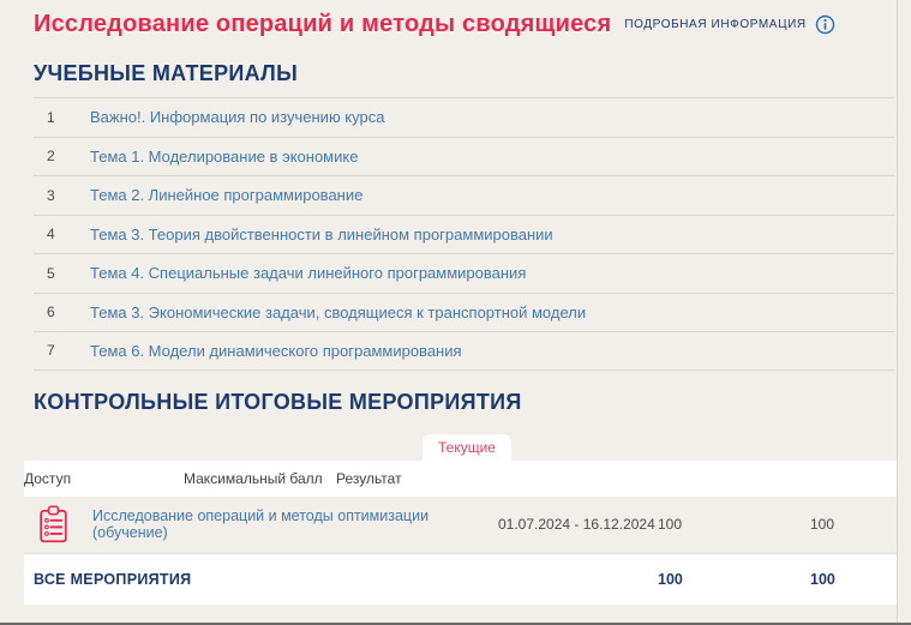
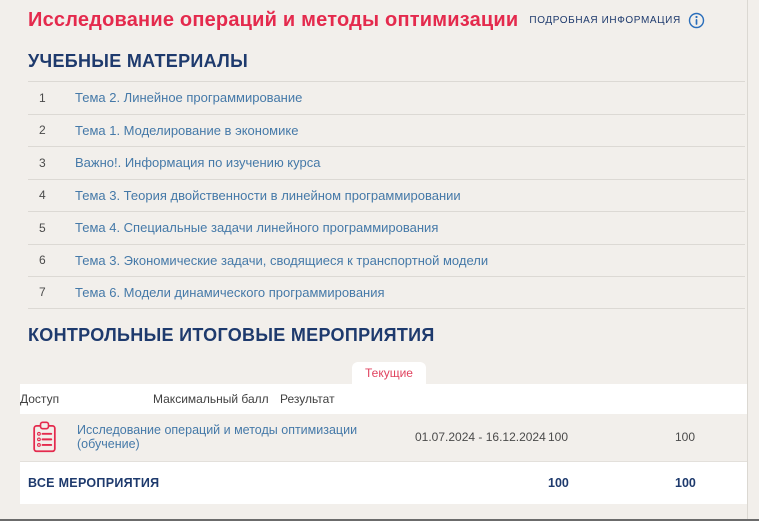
- Исследование операций и методы сводящиеся
+ Исследование операций и методы оптимизации
  ПОДРОБНАЯ ИНФОРМАЦИЯ
  УЧЕБНЫЕ МАТЕРИАЛЫ
  1
- Важно!. Информация по изучению курса
+ Тема 2. Линейное программирование
  2
  Тема 1. Моделирование в экономике
  3
- Тема 2. Линейное программирование
+ Важно!. Информация по изучению курса
  4
  Тема 3. Теория двойственности в линейном программировании
  5
  Тема 4. Специальные задачи линейного программирования
  6
  Тема 3. Экономические задачи, сводящиеся к транспортной модели
  7
  Тема 6. Модели динамического программирования
  КОНТРОЛЬНЫЕ ИТОГОВЫЕ МЕРОПРИЯТИЯ
  Текущие
  Доступ
  Максимальный балл
  Результат
  Исследование операций и методы оптимизации (обучение)
  01.07.2024 - 16.12.2024
  100
  100
  ВСЕ МЕРОПРИЯТИЯ
  100
  100
